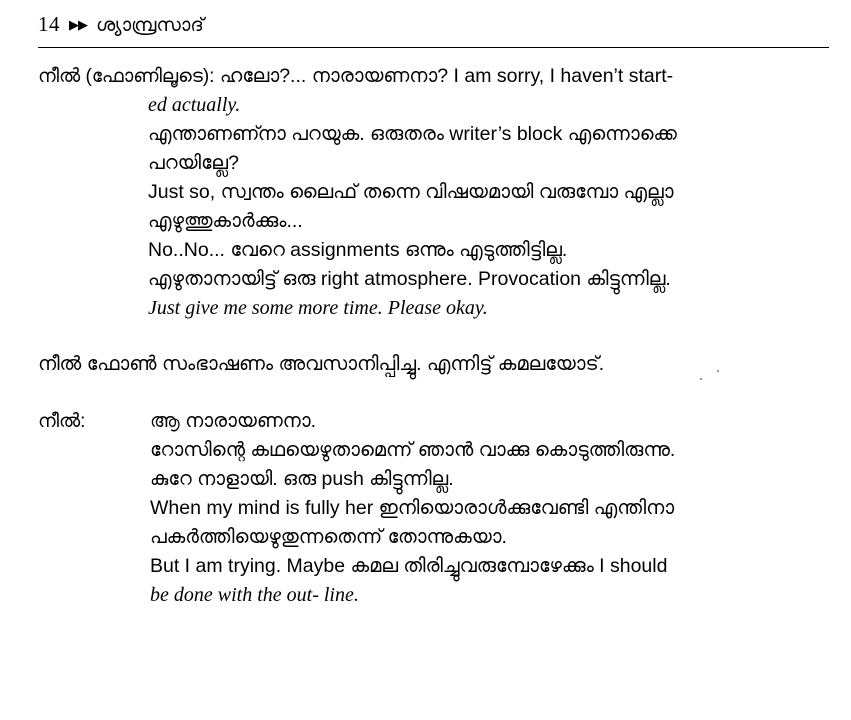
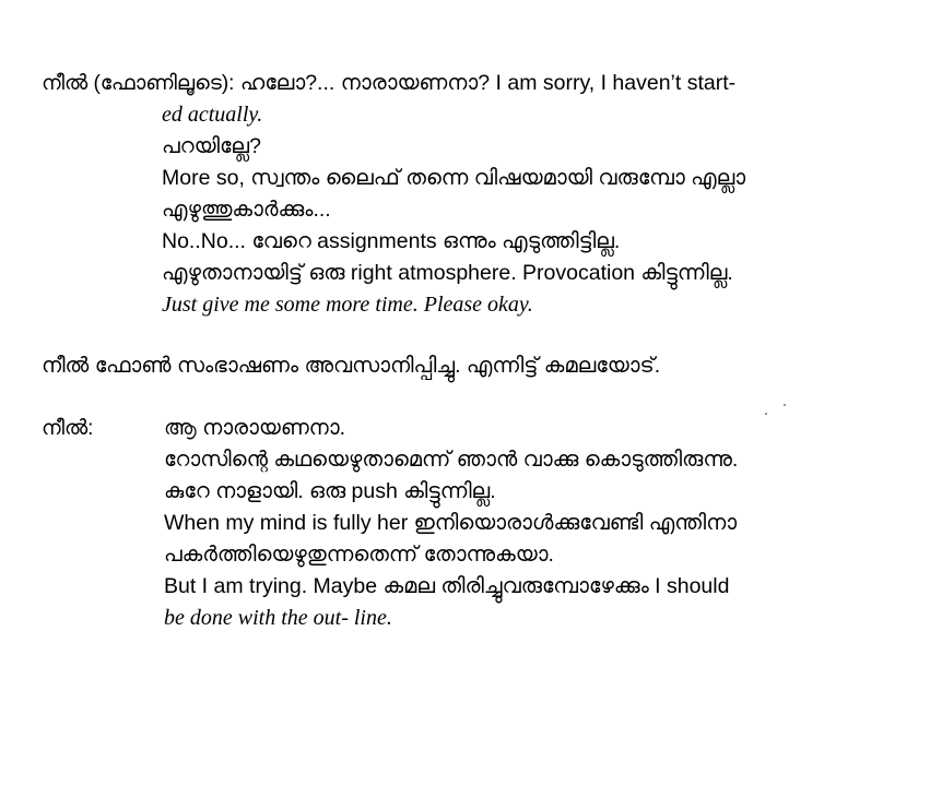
- 14
- ▶▶
- ശ്യാമ്പ്രസാദ്
  നീൽ (ഫോണിലൂടെ): ഹലോ?... നാരായണനാ? I am sorry, I haven’t start-
  ed actually.
- എന്താണണ്നാ പറയുക. ഒരുതരം writer’s block എന്നൊക്കെ
  പറയില്ലേ?
- Just so, സ്വന്തം ലൈഫ് തന്നെ വിഷയമായി വരുമ്പോ എല്ലാ
+ More so, സ്വന്തം ലൈഫ് തന്നെ വിഷയമായി വരുമ്പോ എല്ലാ
  എഴുത്തുകാർക്കും...
  No..No... വേറെ assignments ഒന്നും എടുത്തിട്ടില്ല.
  എഴുതാനായിട്ട് ഒരു right atmosphere. Provocation കിട്ടുന്നില്ല.
  Just give me some more time. Please okay.
  നീൽ ഫോൺ സംഭാഷണം അവസാനിപ്പിച്ചു. എന്നിട്ട് കമലയോട്.
  നീൽ:
  ആ നാരായണനാ.
  റോസിന്റെ കഥയെഴുതാമെന്ന് ഞാൻ വാക്കു കൊടുത്തിരുന്നു.
  കുറേ നാളായി. ഒരു push കിട്ടുന്നില്ല.
  When my mind is fully her ഇനിയൊരാൾക്കുവേണ്ടി എന്തിനാ
  പകർത്തിയെഴുതുന്നതെന്ന് തോന്നുകയാ.
  But I am trying. Maybe കമല തിരിച്ചുവരുമ്പോഴേക്കും I should
  be done with the out- line.
